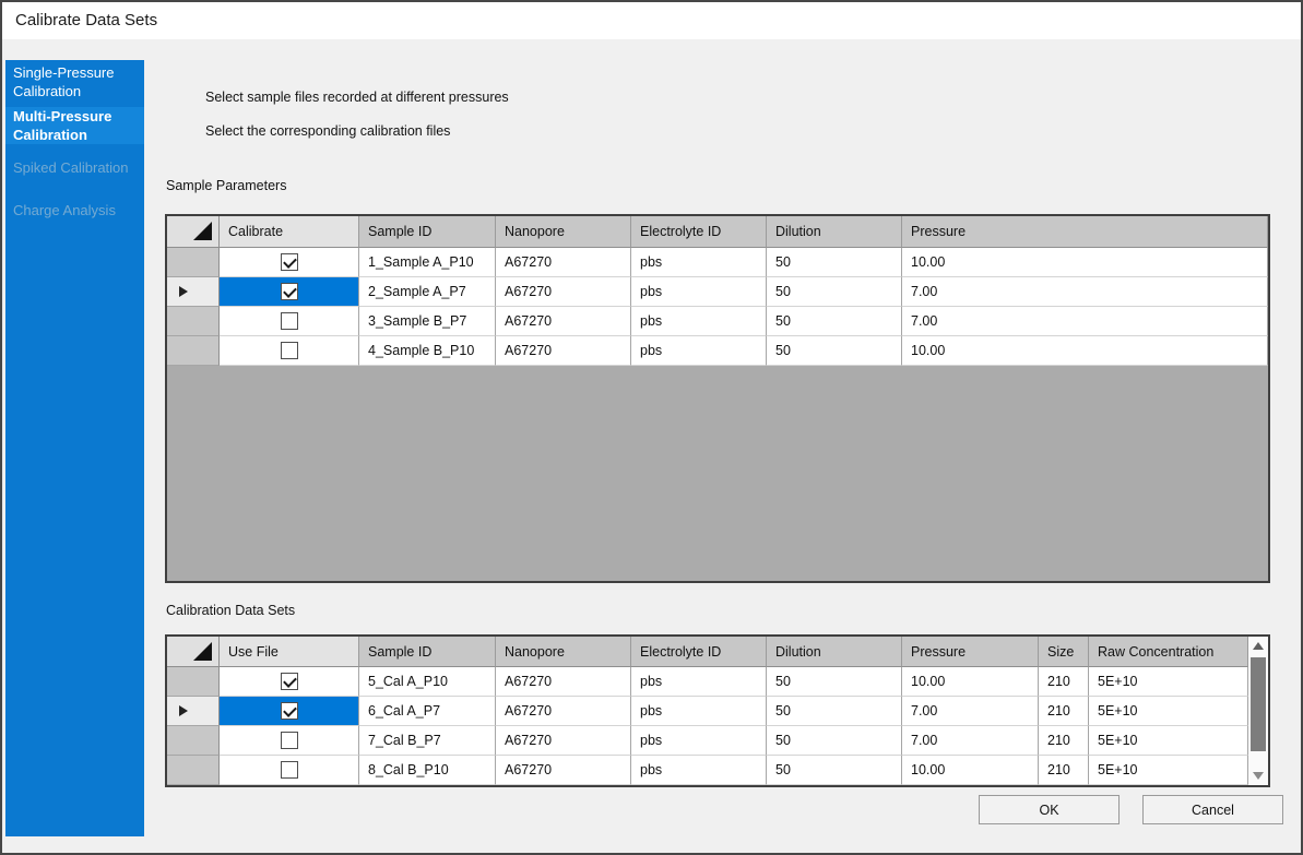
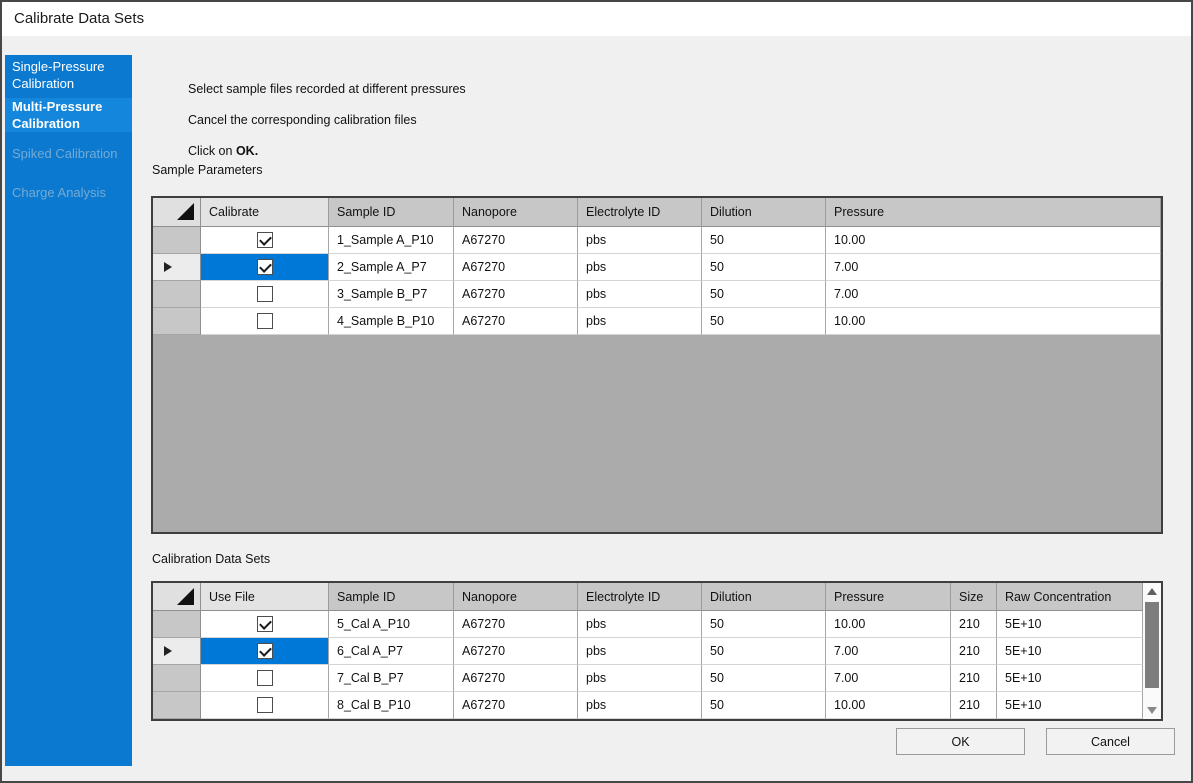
  Calibrate Data Sets
  Single-Pressure Calibration
  Multi-Pressure Calibration
  Spiked Calibration
  Charge Analysis
  Select sample files recorded at different pressures
- Select the corresponding calibration files
+ Cancel the corresponding calibration files
+ Click on OK.
  Sample Parameters
  Calibrate
  Sample ID
  Nanopore
  Electrolyte ID
  Dilution
  Pressure
  1_Sample A_P10
  A67270
  pbs
  50
  10.00
  2_Sample A_P7
  A67270
  pbs
  50
  7.00
  3_Sample B_P7
  A67270
  pbs
  50
  7.00
  4_Sample B_P10
  A67270
  pbs
  50
  10.00
  Calibration Data Sets
  Use File
  Sample ID
  Nanopore
  Electrolyte ID
  Dilution
  Pressure
  Size
  Raw Concentration
  5_Cal A_P10
  A67270
  pbs
  50
  10.00
  210
  5E+10
  6_Cal A_P7
  A67270
  pbs
  50
  7.00
  210
  5E+10
  7_Cal B_P7
  A67270
  pbs
  50
  7.00
  210
  5E+10
  8_Cal B_P10
  A67270
  pbs
  50
  10.00
  210
  5E+10
  OK
  Cancel
